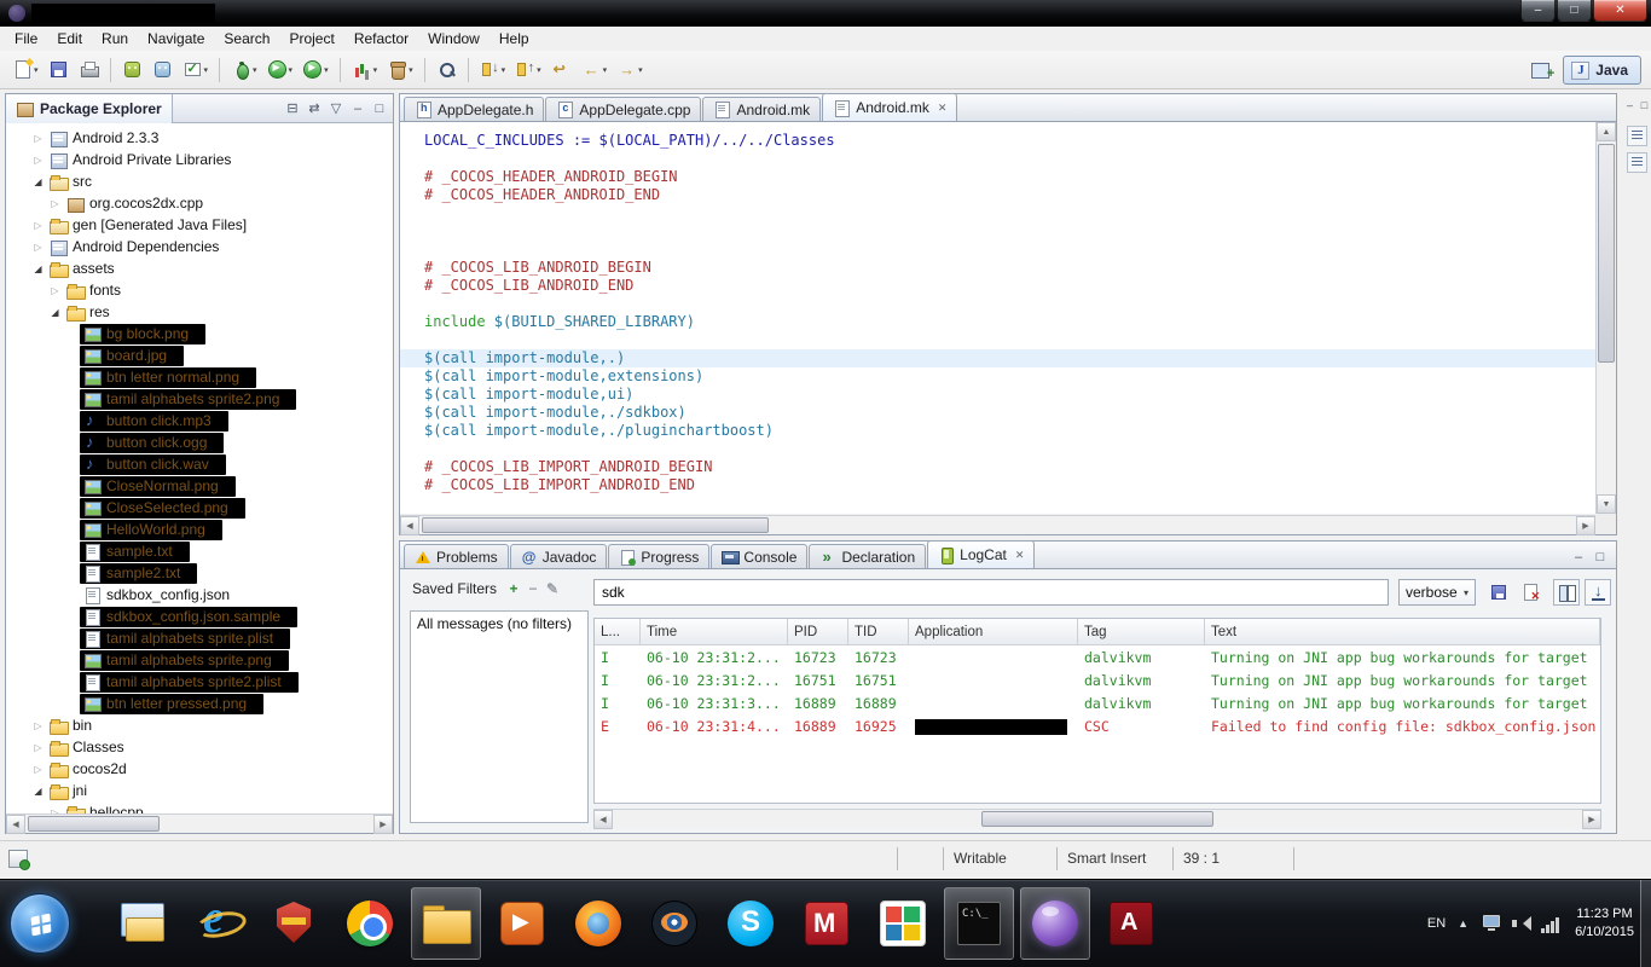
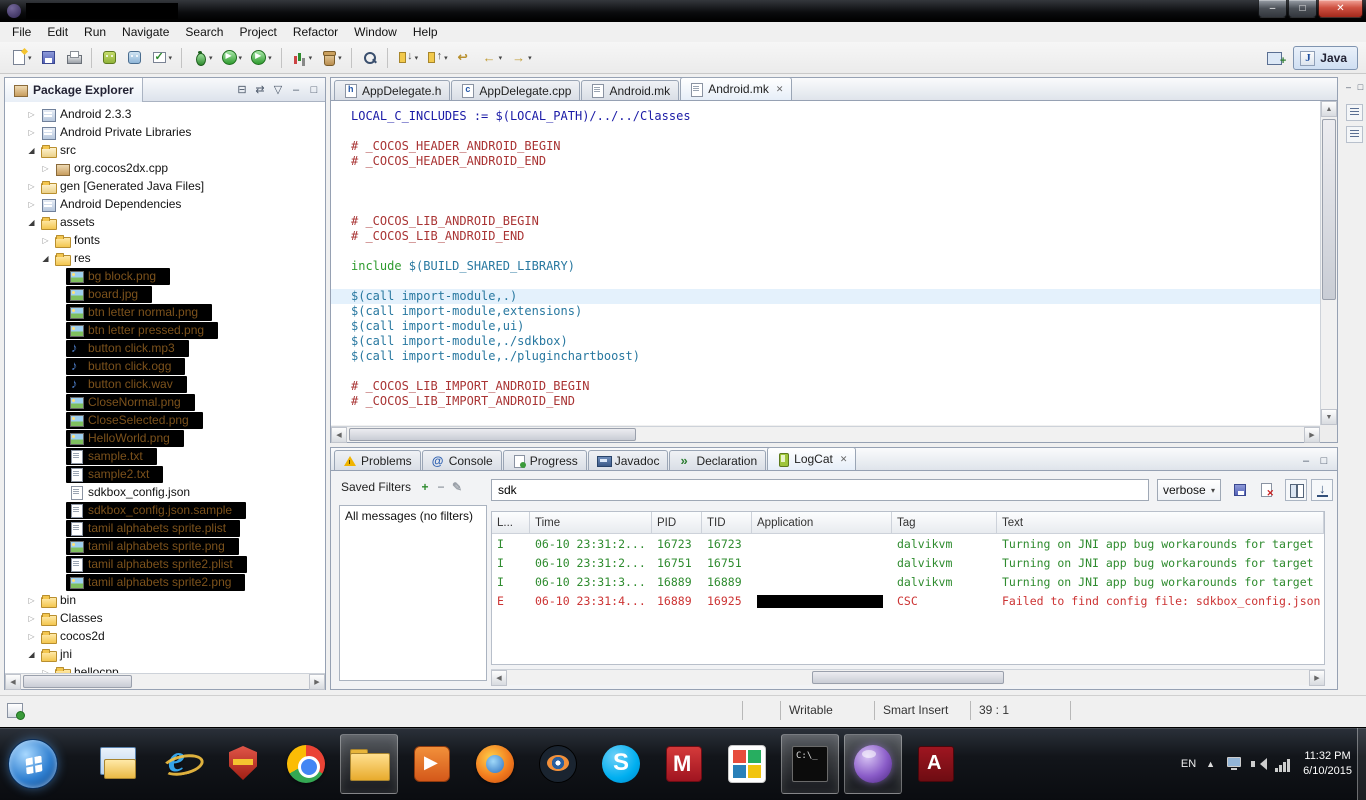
  –
  □
  ✕
  File
  Edit
  Run
  Navigate
  Search
  Project
  Refactor
  Window
  Help
  Java
  Package Explorer
  ⊟
  ⇄
  ▽
  –
  □
  ▷
  Android 2.3.3
  ▷
  Android Private Libraries
  ◢
  src
  ▷
  org.cocos2dx.cpp
  ▷
  gen [Generated Java Files]
  ▷
  Android Dependencies
  ◢
  assets
  ▷
  fonts
  ◢
  res
  bg block.png
  board.jpg
  btn letter normal.png
- tamil alphabets sprite2.png
+ btn letter pressed.png
  button click.mp3
  button click.ogg
  button click.wav
  CloseNormal.png
  CloseSelected.png
  HelloWorld.png
  sample.txt
  sample2.txt
  sdkbox_config.json
  sdkbox_config.json.sample
  tamil alphabets sprite.plist
  tamil alphabets sprite.png
  tamil alphabets sprite2.plist
- btn letter pressed.png
+ tamil alphabets sprite2.png
  ▷
  bin
  ▷
  Classes
  ▷
  cocos2d
  ◢
  jni
  ▷
  hellocpp
  AppDelegate.h
  AppDelegate.cpp
  Android.mk
  Android.mk
  ✕
  LOCAL_C_INCLUDES := $(LOCAL_PATH)/../../Classes
  # _COCOS_HEADER_ANDROID_BEGIN
  # _COCOS_HEADER_ANDROID_END
  # _COCOS_LIB_ANDROID_BEGIN
  # _COCOS_LIB_ANDROID_END
  include $(BUILD_SHARED_LIBRARY)
  $(call import-module,.)
  $(call import-module,extensions)
  $(call import-module,ui)
  $(call import-module,./sdkbox)
  $(call import-module,./pluginchartboost)
  # _COCOS_LIB_IMPORT_ANDROID_BEGIN
  # _COCOS_LIB_IMPORT_ANDROID_END
  –
  □
  Problems
- Javadoc
+ Console
  Progress
- Console
+ Javadoc
  Declaration
  LogCat
  ✕
  –
  □
  Saved Filters
  +
  −
  ✎
  All messages (no filters)
  sdk
  verbose
  ▾
  L...
  Time
  PID
  TID
  Application
  Tag
  Text
  I
  06-10 23:31:2...
  16723
  16723
  dalvikvm
  Turning on JNI app bug workarounds for target
  I
  06-10 23:31:2...
  16751
  16751
  dalvikvm
  Turning on JNI app bug workarounds for target
  I
  06-10 23:31:3...
  16889
  16889
  dalvikvm
  Turning on JNI app bug workarounds for target
  E
  06-10 23:31:4...
  16889
  16925
  CSC
  Failed to find config file: sdkbox_config.json
  Writable
  Smart Insert
  39 : 1
  EN
  ▲
- 11:23 PM
+ 11:32 PM
  6/10/2015
